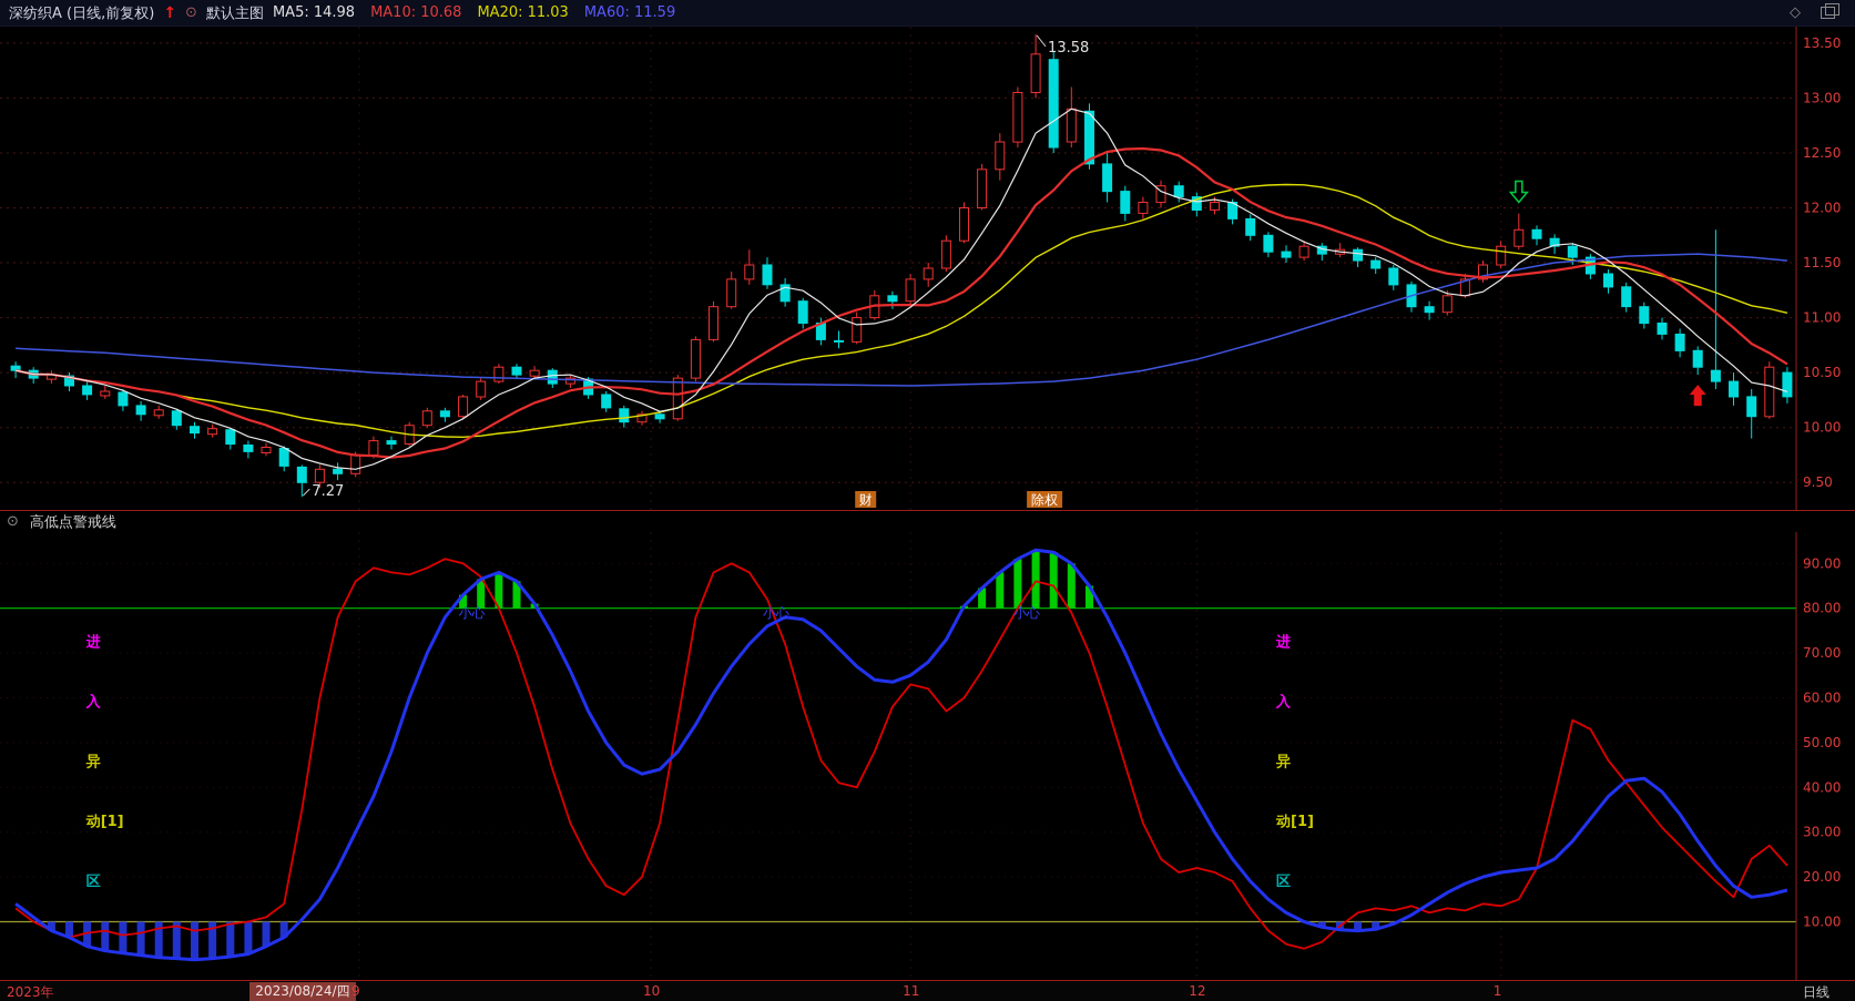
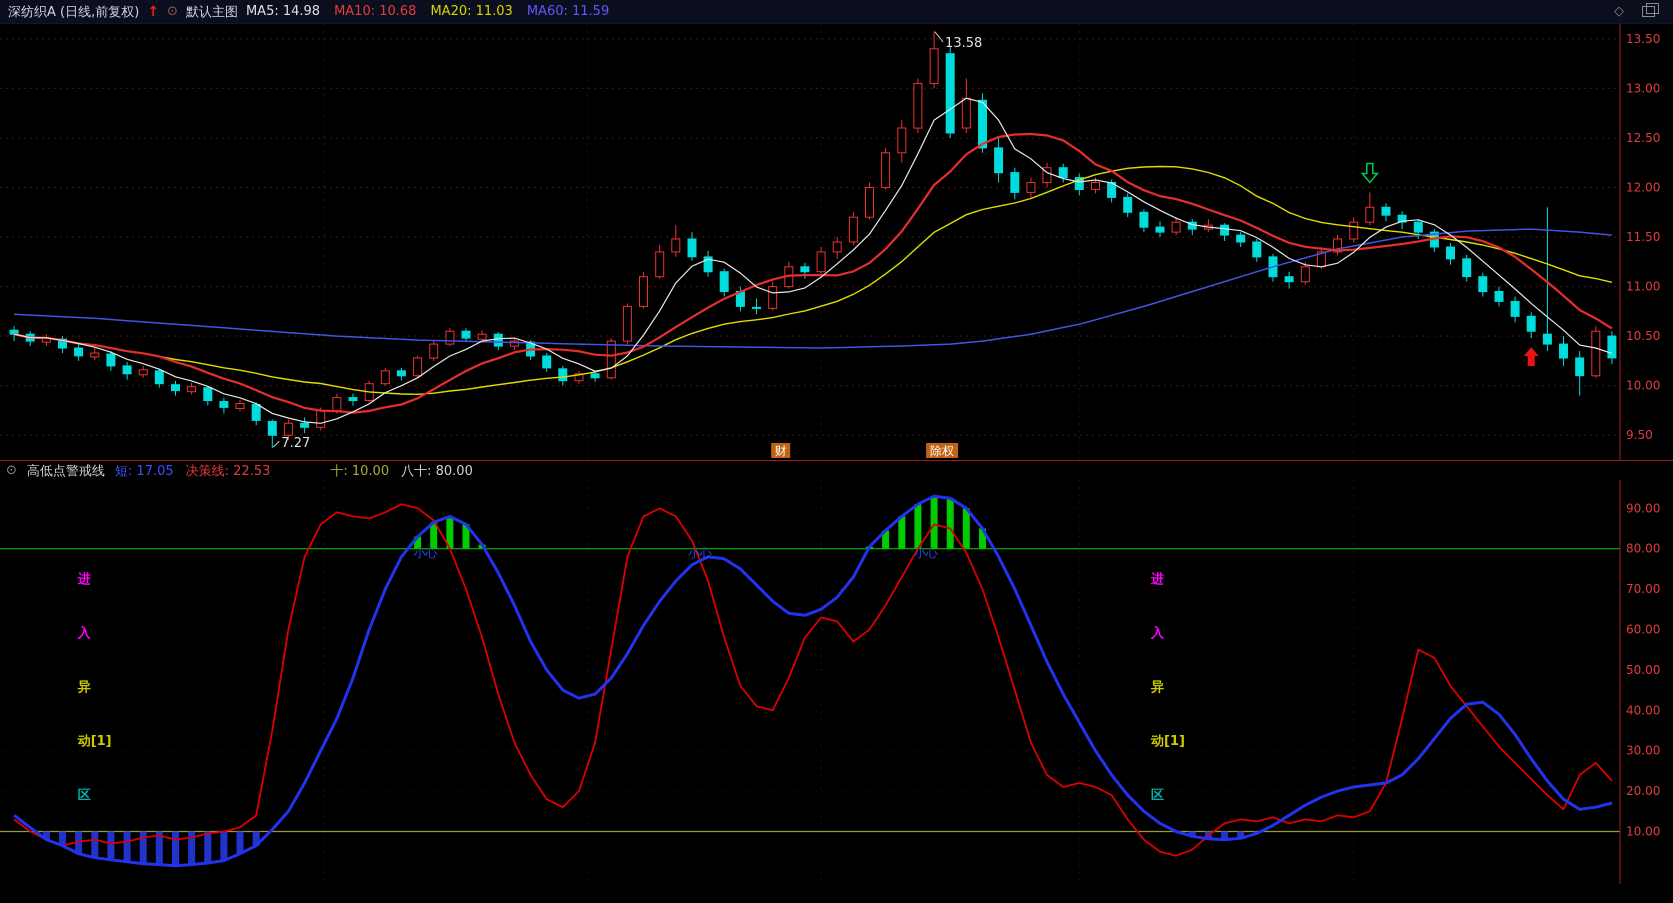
  深纺织A (日线,前复权)
  ↑
  ⊙
  默认主图
  MA5: 14.98 MA10: 10.68 MA20: 11.03 MA60: 11.59
  ◇
  13.50
  13.00
  12.50
  12.00
  11.50
  11.00
  10.50
  10.00
  9.50
  13.58
  7.27
  财
  除权
  ⊙
  高低点警戒线
+ 短: 17.05 决策线: 22.53 十: 10.00 八十: 80.00
  小心
  小心
  小心
  90.00
  80.00
  70.00
  60.00
  50.00
  40.00
  30.00
  20.00
  10.00
  进
  入
  异
  动[1]
  区
  进
  入
  异
  动[1]
  区
- 2023年
- 2023/08/24/四
- 日线
- 9
- 10
- 11
- 12
- 1
